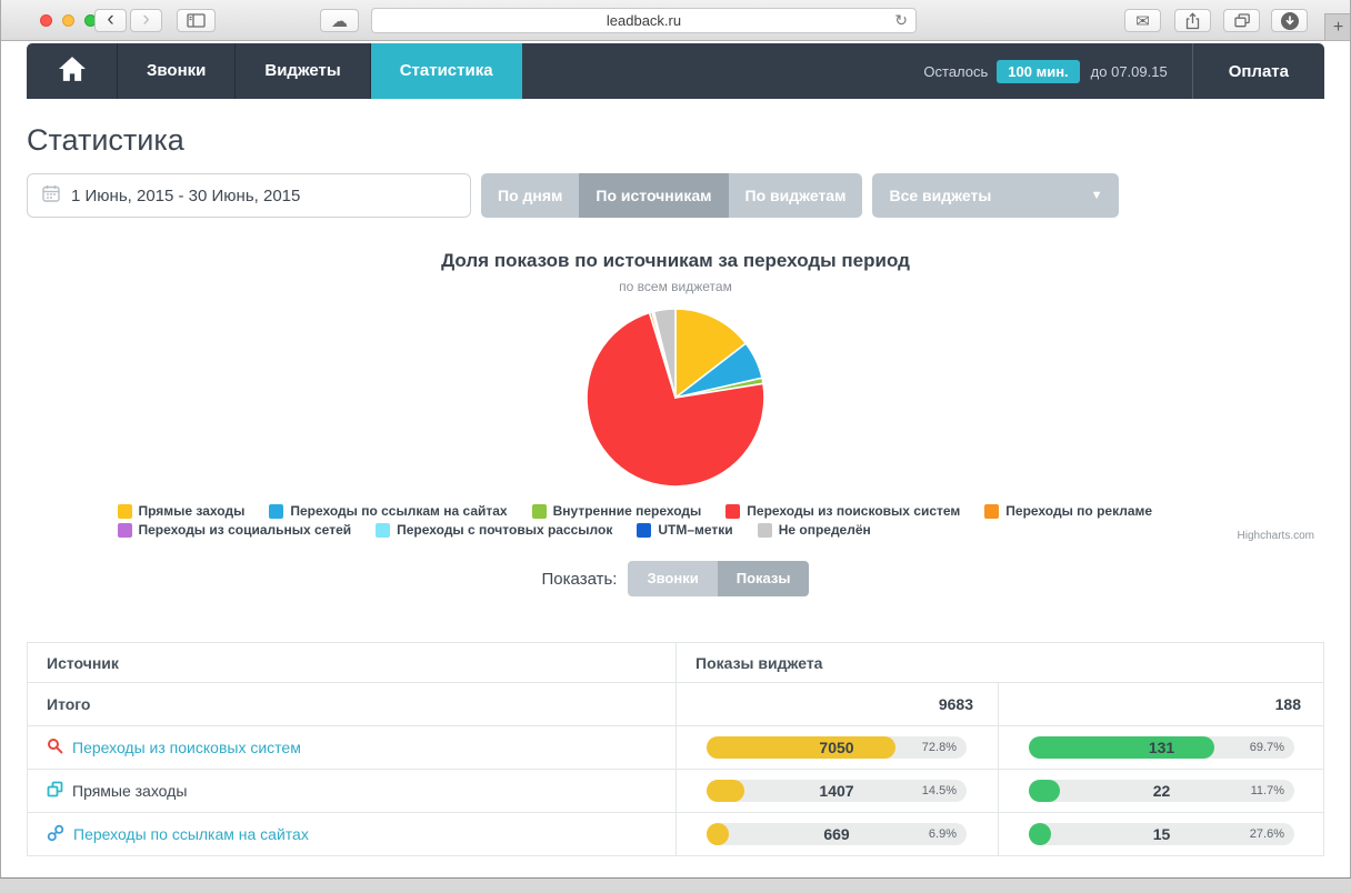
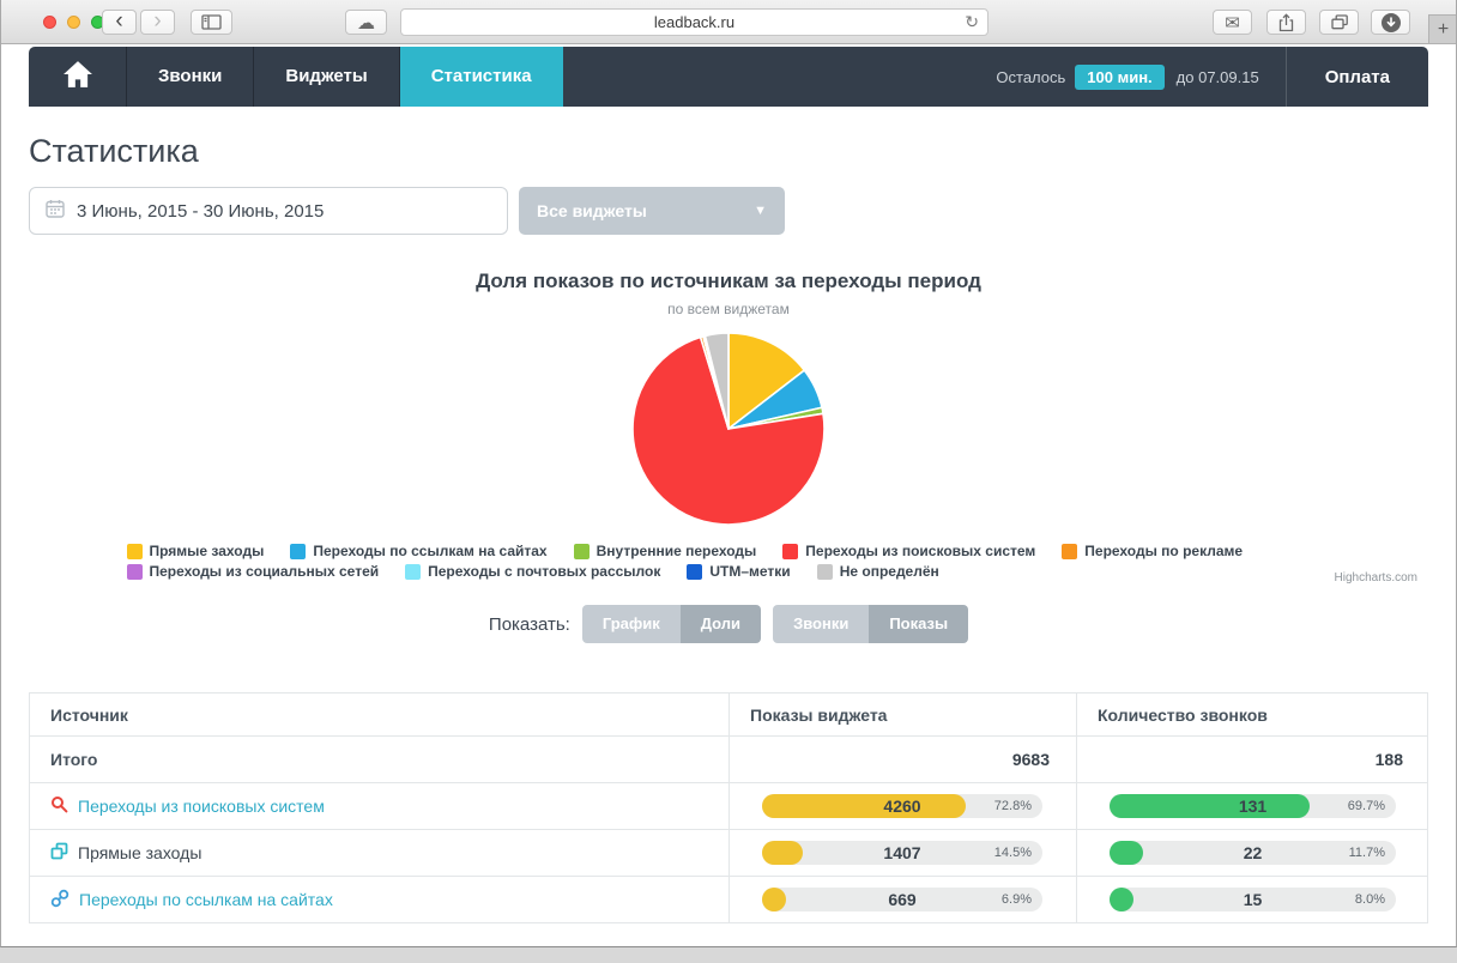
  ‹
  ›
  ☁
  leadback.ru
  ↻
  ✉
  +
  Звонки
  Виджеты
  Статистика
  Осталось
  100 мин.
  до 07.09.15
  Оплата
  Статистика
- 1 Июнь, 2015 - 30 Июнь, 2015
+ 3 Июнь, 2015 - 30 Июнь, 2015
- По дням
- По источникам
- По виджетам
  Все виджеты
  ▼
  Доля показов по источникам за переходы период
  по всем виджетам
  Прямые заходы
  Переходы по ссылкам на сайтах
  Внутренние переходы
  Переходы из поисковых систем
  Переходы по рекламе
  Переходы из социальных сетей
  Переходы с почтовых рассылок
  UTM–метки
  Не определён
  Highcharts.com
  Показать:
+ График
+ Доли
  Звонки
  Показы
  Источник
  Показы виджета
+ Количество звонков
  Итого
  9683
  188
  Переходы из поисковых систем
- 7050
+ 4260
  72.8%
  131
  69.7%
  Прямые заходы
  1407
  14.5%
  22
  11.7%
  Переходы по ссылкам на сайтах
  669
  6.9%
  15
- 27.6%
+ 8.0%
